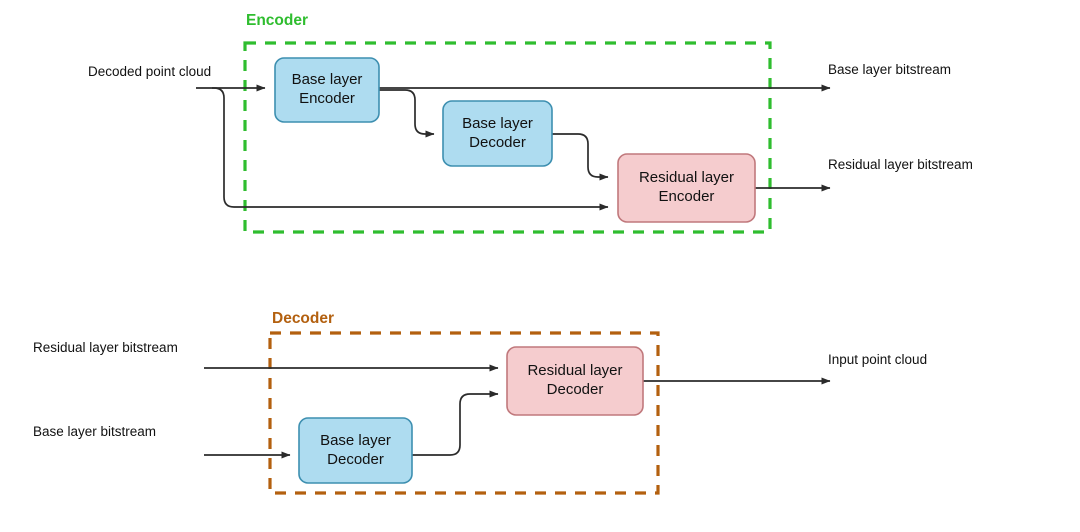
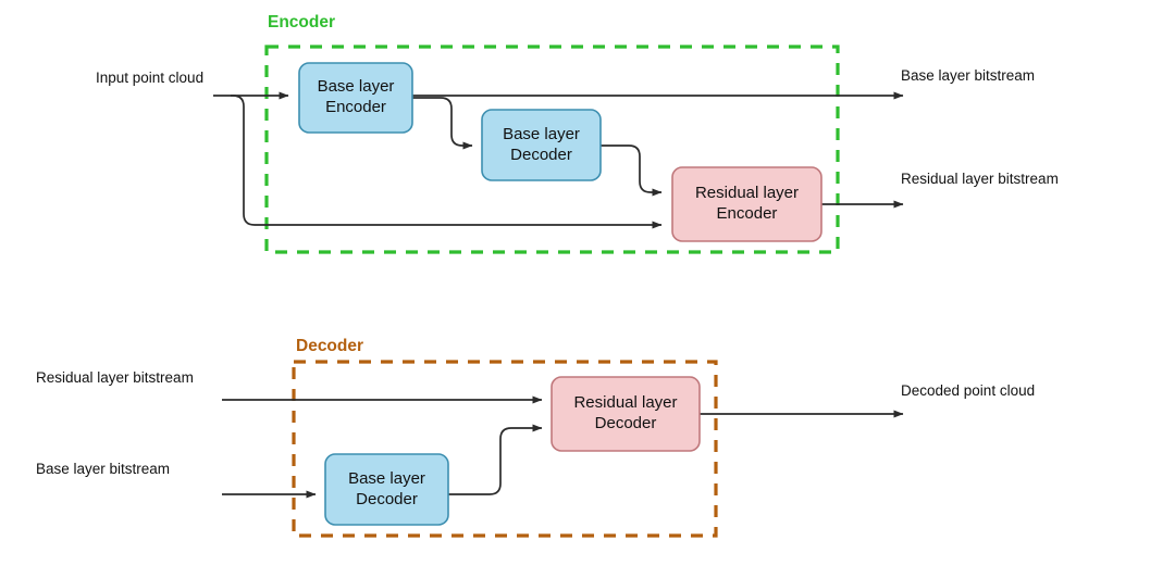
  Encoder
  Decoder
  Base layer
  Encoder
  Base layer
  Decoder
  Residual layer
  Encoder
  Residual layer
  Decoder
  Base layer
  Decoder
- Decoded point cloud
+ Input point cloud
  Base layer bitstream
  Residual layer bitstream
  Residual layer bitstream
  Base layer bitstream
- Input point cloud
+ Decoded point cloud
